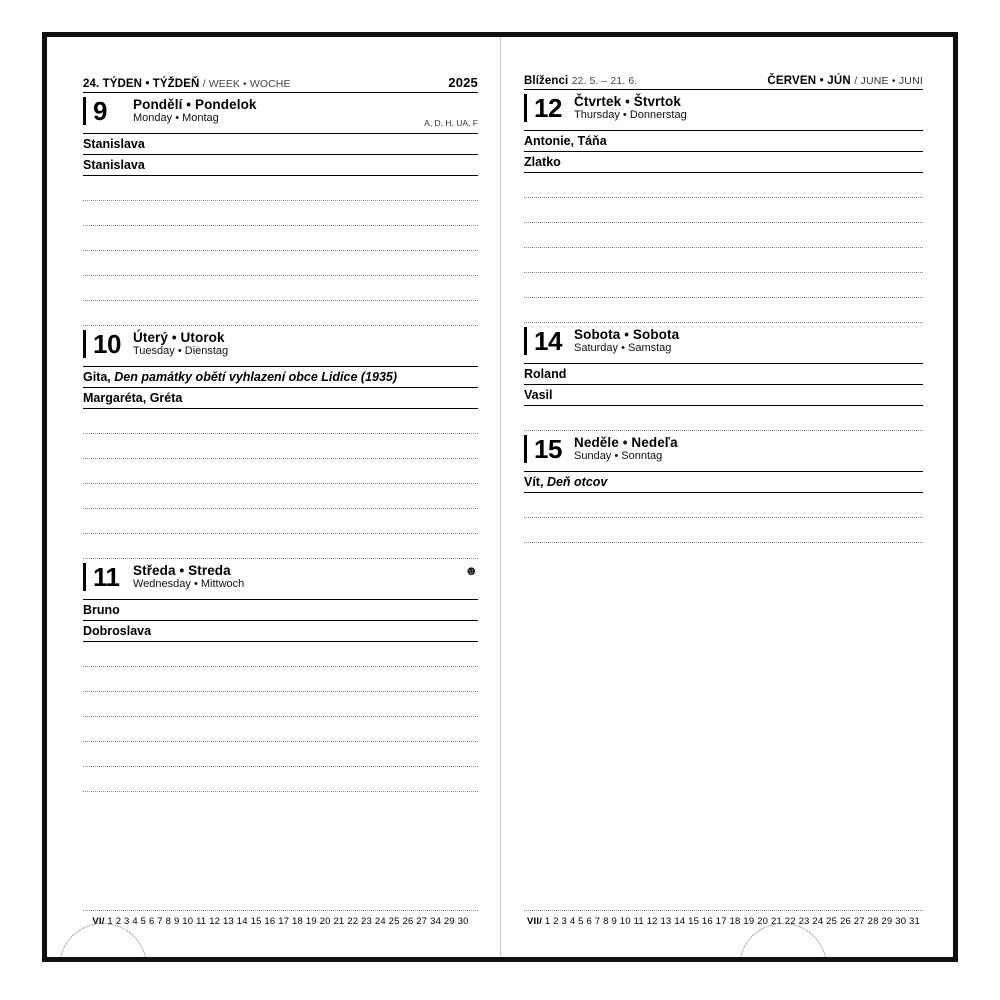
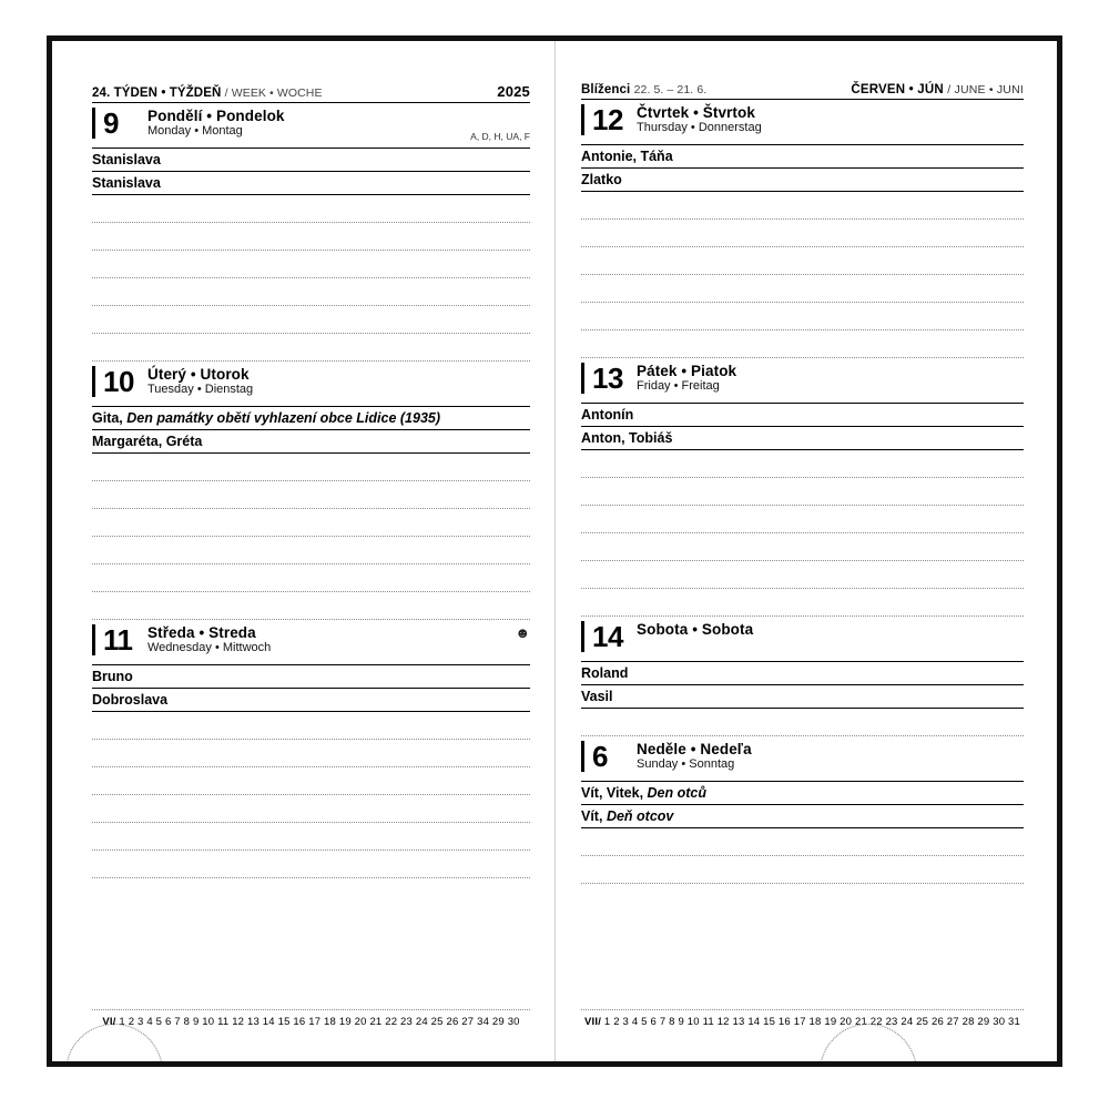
  24. TÝDEN • TÝŽDEŇ / WEEK • WOCHE
  2025
  9
  Pondělí • Pondelok
  Monday • Montag
  A, D, H, UA, F
  Stanislava
  Stanislava
  10
  Úterý • Utorok
  Tuesday • Dienstag
  Gita, Den památky obětí vyhlazení obce Lidice (1935)
  Margaréta, Gréta
  11
  Středa • Streda
  Wednesday • Mittwoch
  ☻
  Bruno
  Dobroslava
  VI/ 1 2 3 4 5 6 7 8 9 10 11 12 13 14 15 16 17 18 19 20 21 22 23 24 25 26 27 34 29 30
  Blíženci 22. 5. – 21. 6.
  ČERVEN • JÚN / JUNE • JUNI
  12
  Čtvrtek • Štvrtok
  Thursday • Donnerstag
  Antonie, Táňa
  Zlatko
+ 13
+ Pátek • Piatok
+ Friday • Freitag
+ Antonín
+ Anton, Tobiáš
  14
  Sobota • Sobota
- Saturday • Samstag
  Roland
  Vasil
- 15
+ 6
  Neděle • Nedeľa
  Sunday • Sonntag
+ Vít, Vitek, Den otců
  Vít, Deň otcov
  VII/ 1 2 3 4 5 6 7 8 9 10 11 12 13 14 15 16 17 18 19 20 21 22 23 24 25 26 27 28 29 30 31
